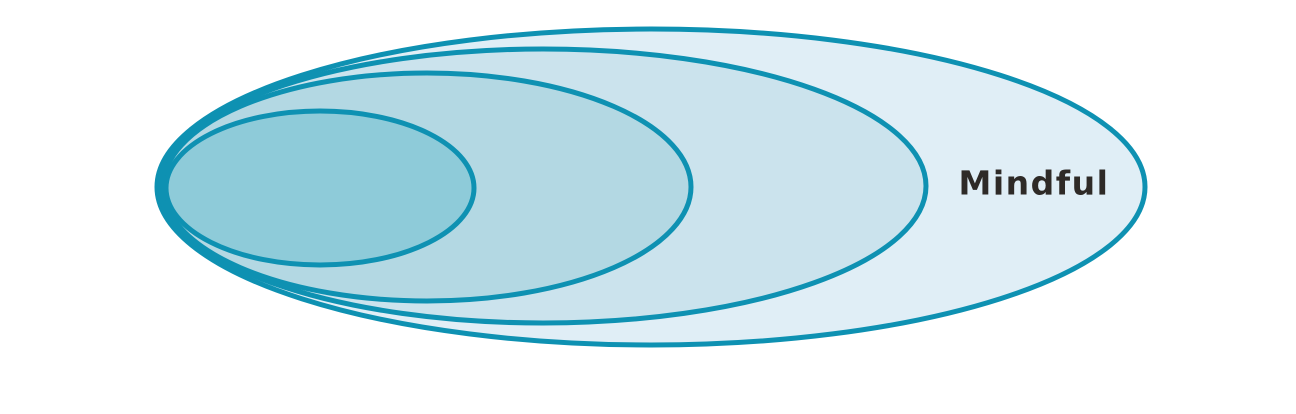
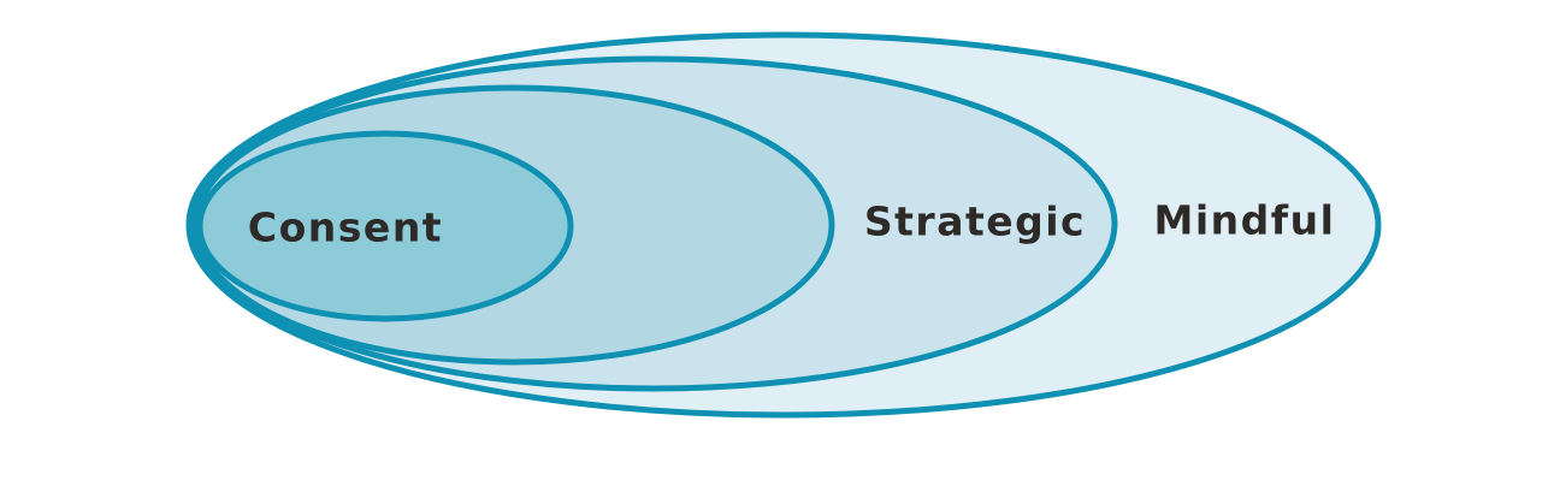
+ Consent
+ Strategic
  Mindful
